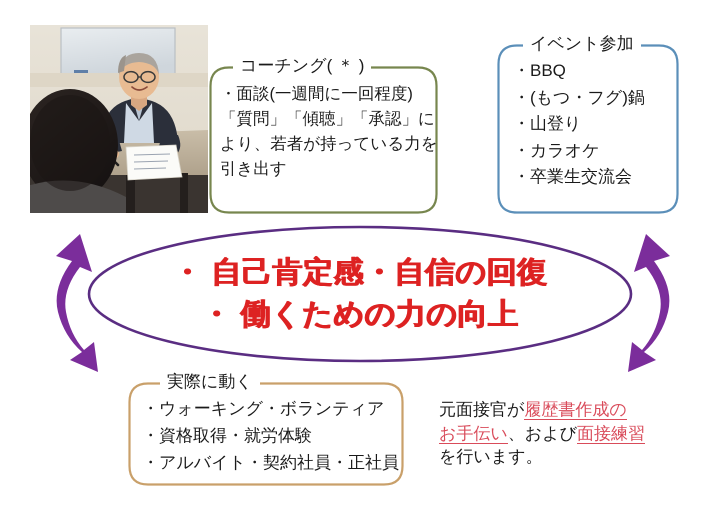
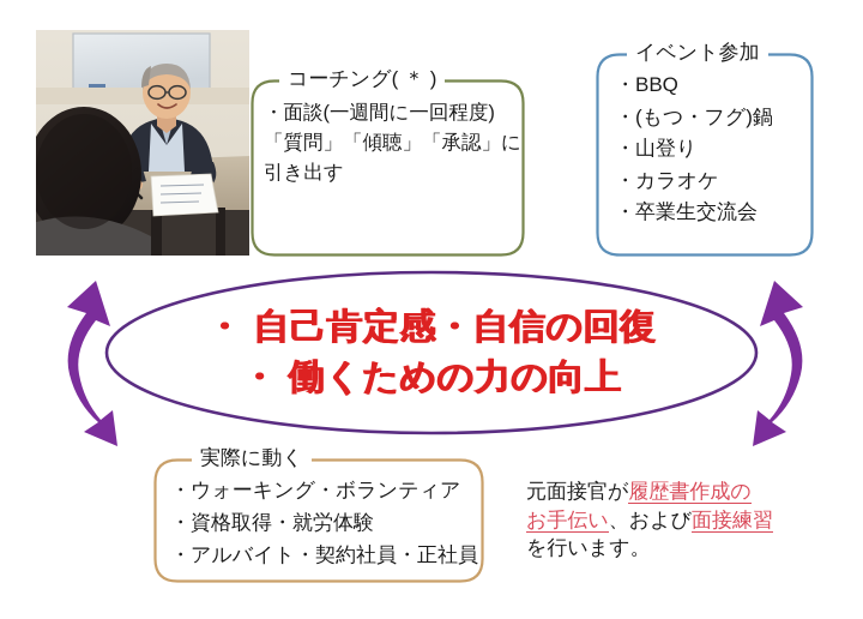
  コーチング( ＊ )
  ・面談(一週間に一回程度)
  「質問」「傾聴」「承認」に
- より、若者が持っている力を
  引き出す
  イベント参加
  ・BBQ
  ・(もつ・フグ)鍋
  ・山登り
  ・カラオケ
  ・卒業生交流会
  実際に動く
  ・ウォーキング・ボランティア
  ・資格取得・就労体験
  ・アルバイト・契約社員・正社員
  ・ 自己肯定感・自信の回復
  ・ 働くための力の向上
  元面接官が履歴書作成の
  お手伝い、および面接練習
  を行います。
